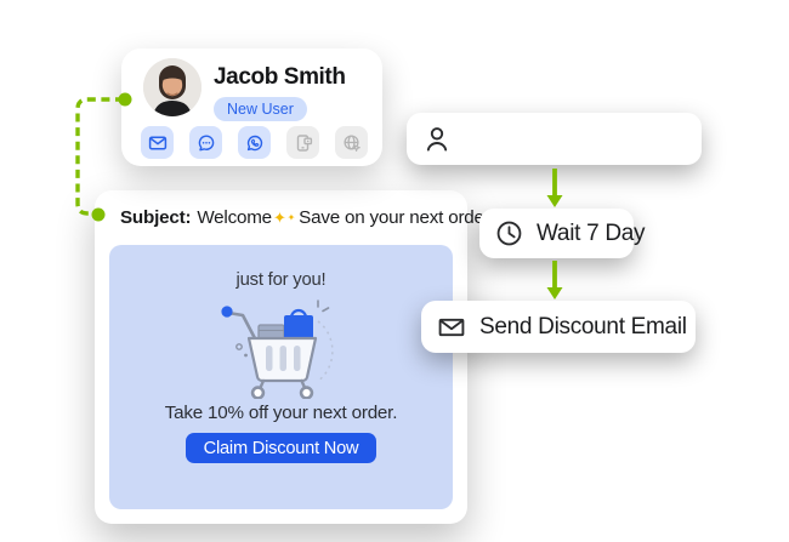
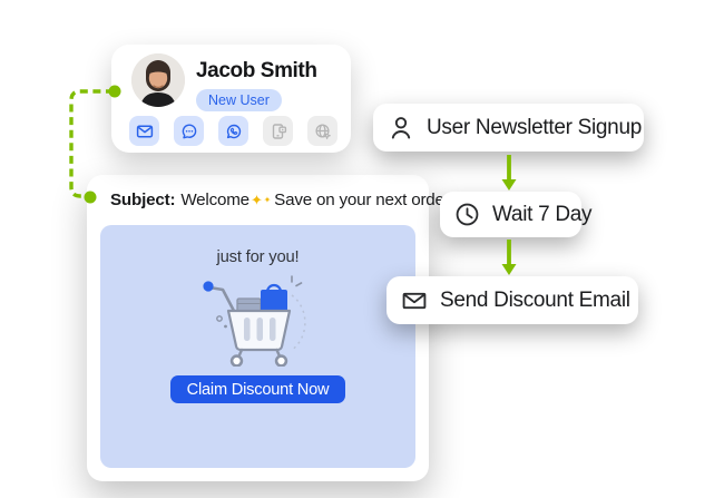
  Jacob Smith
  New User
  Subject:
  Welcome
  ✦
  ✦
  Save on your next ord
  just for you!
- Take 10% off your next order.
  Claim Discount Now
+ User Newsletter Signup
  Wait 7 Day
  Send Discount Email
